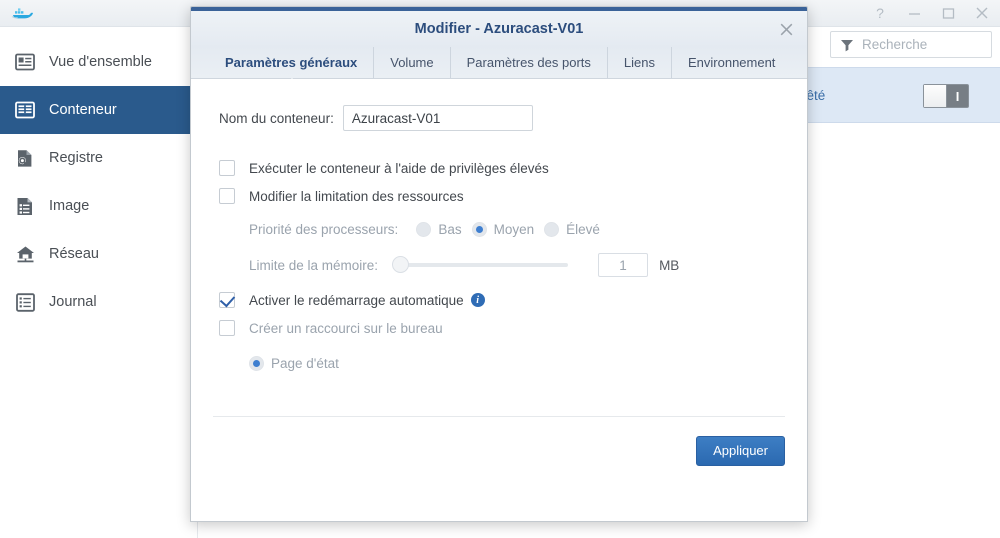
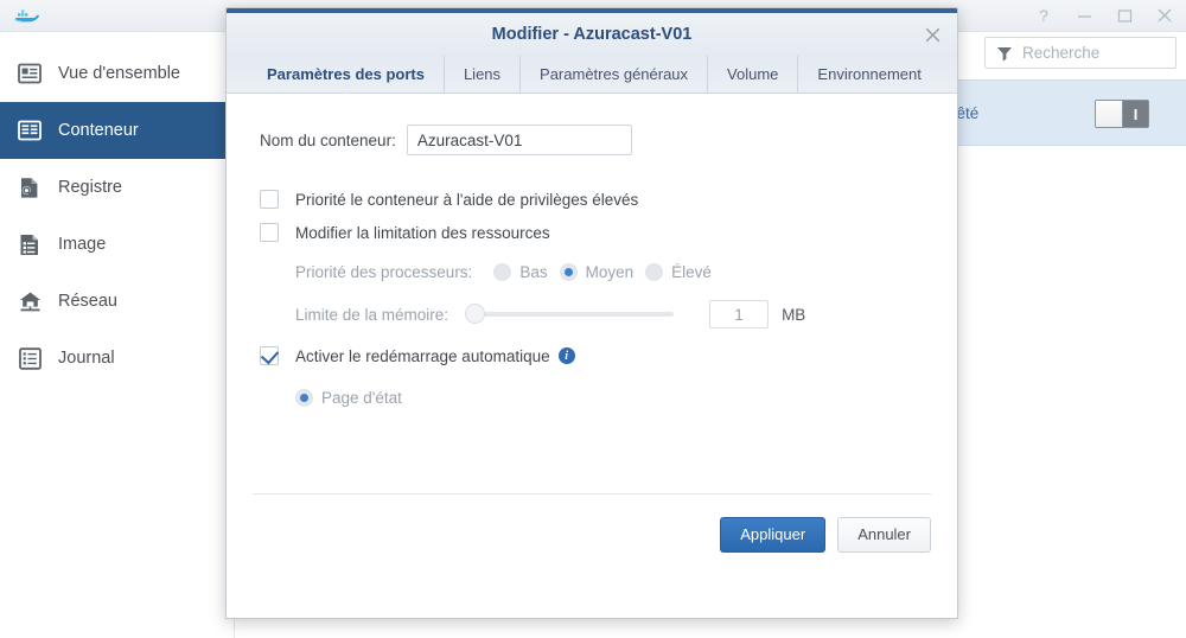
  ?
  Vue d'ensemble
  Conteneur
  Registre
  Image
  Réseau
  Journal
  Recherche
  êté
  I
  Modifier - Azuracast-V01
- Paramètres généraux
+ Paramètres des ports
- Volume
+ Liens
- Paramètres des ports
+ Paramètres généraux
- Liens
+ Volume
  Environnement
  Nom du conteneur:
  Azuracast-V01
- Exécuter le conteneur à l'aide de privilèges élevés
+ Priorité le conteneur à l'aide de privilèges élevés
  Modifier la limitation des ressources
  Priorité des processeurs:
  Bas
  Moyen
  Élevé
  Limite de la mémoire:
  1
  MB
  Activer le redémarrage automatique
  i
- Créer un raccourci sur le bureau
  Page d'état
  Appliquer
+ Annuler
